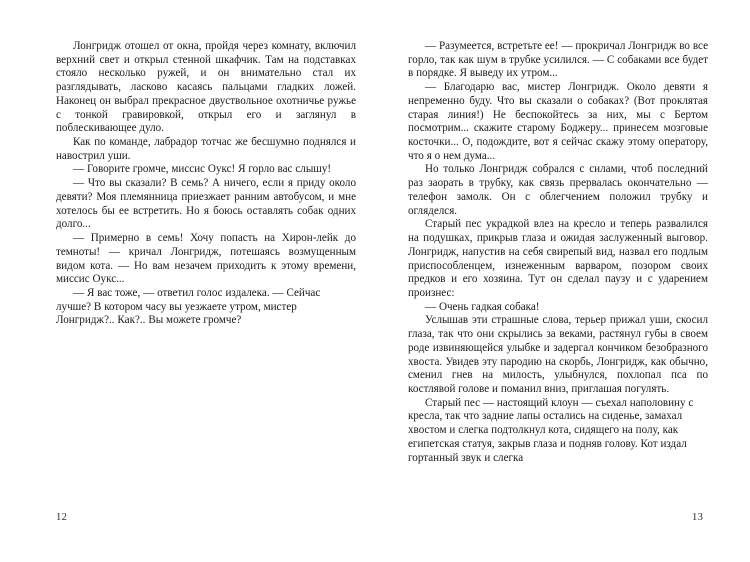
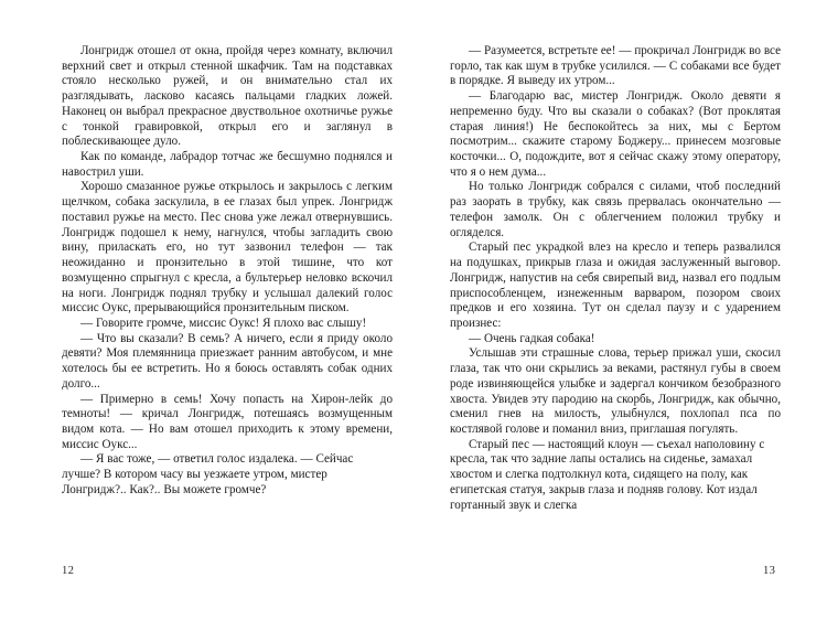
  Лонгридж отошел от окна, пройдя через комнату, включил верхний свет и открыл стенной шкафчик. Там на подставках стояло несколько ружей, и он внимательно стал их разглядывать, ласково касаясь пальцами гладких ложей. Наконец он выбрал прекрасное двуствольное охотничье ружье с тонкой гравировкой, открыл его и заглянул в поблескивающее дуло.
  Как по команде, лабрадор тотчас же бесшумно поднялся и навострил уши.
+ Хорошо смазанное ружье открылось и закрылось с легким щелчком, собака заскулила, в ее глазах был упрек. Лонгридж поставил ружье на место. Пес снова уже лежал отвернувшись. Лонгридж подошел к нему, нагнулся, чтобы загладить свою вину, приласкать его, но тут зазвонил телефон — так неожиданно и пронзительно в этой тишине, что кот возмущенно спрыгнул с кресла, а бультерьер неловко вскочил на ноги. Лонгридж поднял трубку и услышал далекий голос миссис Оукс, прерывающийся пронзительным писком.
- — Говорите громче, миссис Оукс! Я горло вас слышу!
+ — Говорите громче, миссис Оукс! Я плохо вас слышу!
  — Что вы сказали? В семь? А ничего, если я приду около девяти? Моя племянница приезжает ранним автобусом, и мне хотелось бы ее встретить. Но я боюсь оставлять собак одних долго...
- — Примерно в семь! Хочу попасть на Хирон-лейк до темноты! — кричал Лонгридж, потешаясь возмущенным видом кота. — Но вам незачем приходить к этому времени, миссис Оукс...
+ — Примерно в семь! Хочу попасть на Хирон-лейк до темноты! — кричал Лонгридж, потешаясь возмущенным видом кота. — Но вам отошел приходить к этому времени, миссис Оукс...
  — Я вас тоже, — ответил голос издалека. — Сейчас лучше? В котором часу вы уезжаете утром, мистер Лонгридж?.. Как?.. Вы можете громче?
  — Разумеется, встретьте ее! — прокричал Лонгридж во все горло, так как шум в трубке усилился. — С собаками все будет в порядке. Я выведу их утром...
  — Благодарю вас, мистер Лонгридж. Около девяти я непременно буду. Что вы сказали о собаках? (Вот проклятая старая линия!) Не беспокойтесь за них, мы с Бертом посмотрим... скажите старому Боджеру... принесем мозговые косточки... О, подождите, вот я сейчас скажу этому оператору, что я о нем дума...
  Но только Лонгридж собрался с силами, чтоб последний раз заорать в трубку, как связь прервалась окончательно — телефон замолк. Он с облегчением положил трубку и огляделся.
  Старый пес украдкой влез на кресло и теперь развалился на подушках, прикрыв глаза и ожидая заслуженный выговор. Лонгридж, напустив на себя свирепый вид, назвал его подлым приспособленцем, изнеженным варваром, позором своих предков и его хозяина. Тут он сделал паузу и с ударением произнес:
  — Очень гадкая собака!
  Услышав эти страшные слова, терьер прижал уши, скосил глаза, так что они скрылись за веками, растянул губы в своем роде извиняющейся улыбке и задергал кончиком безобразного хвоста. Увидев эту пародию на скорбь, Лонгридж, как обычно, сменил гнев на милость, улыбнулся, похлопал пса по костлявой голове и поманил вниз, приглашая погулять.
  Старый пес — настоящий клоун — съехал наполовину с кресла, так что задние лапы остались на сиденье, замахал хвостом и слегка подтолкнул кота, сидящего на полу, как египетская статуя, закрыв глаза и подняв голову. Кот издал гортанный звук и слегка
  12
  13
